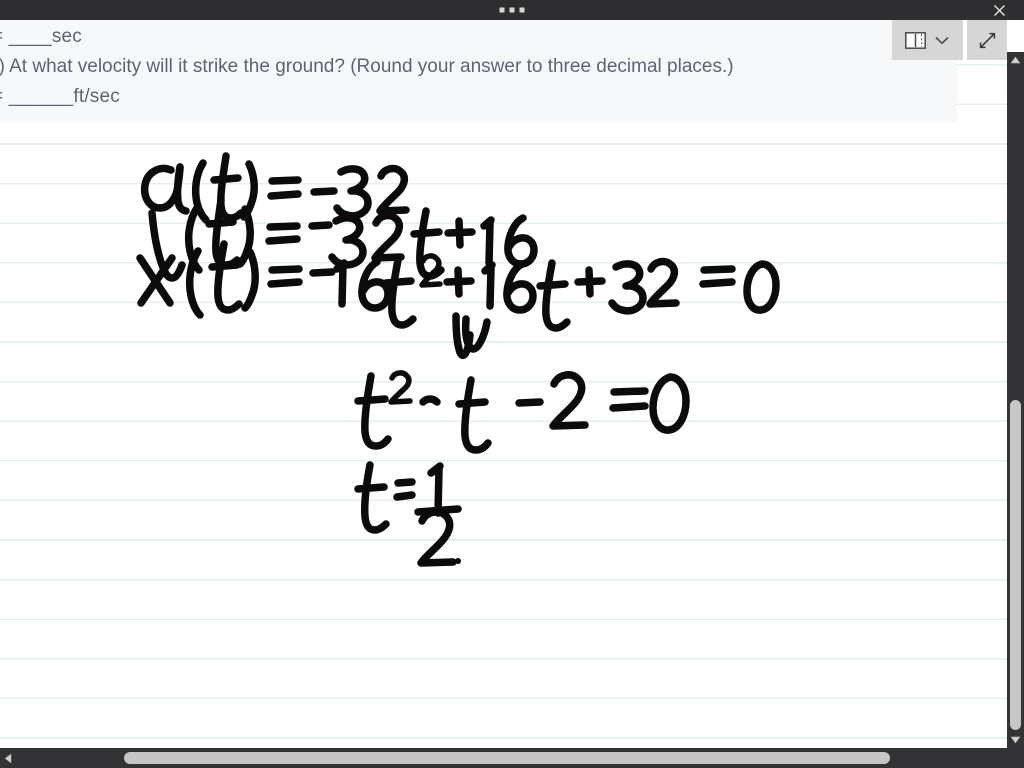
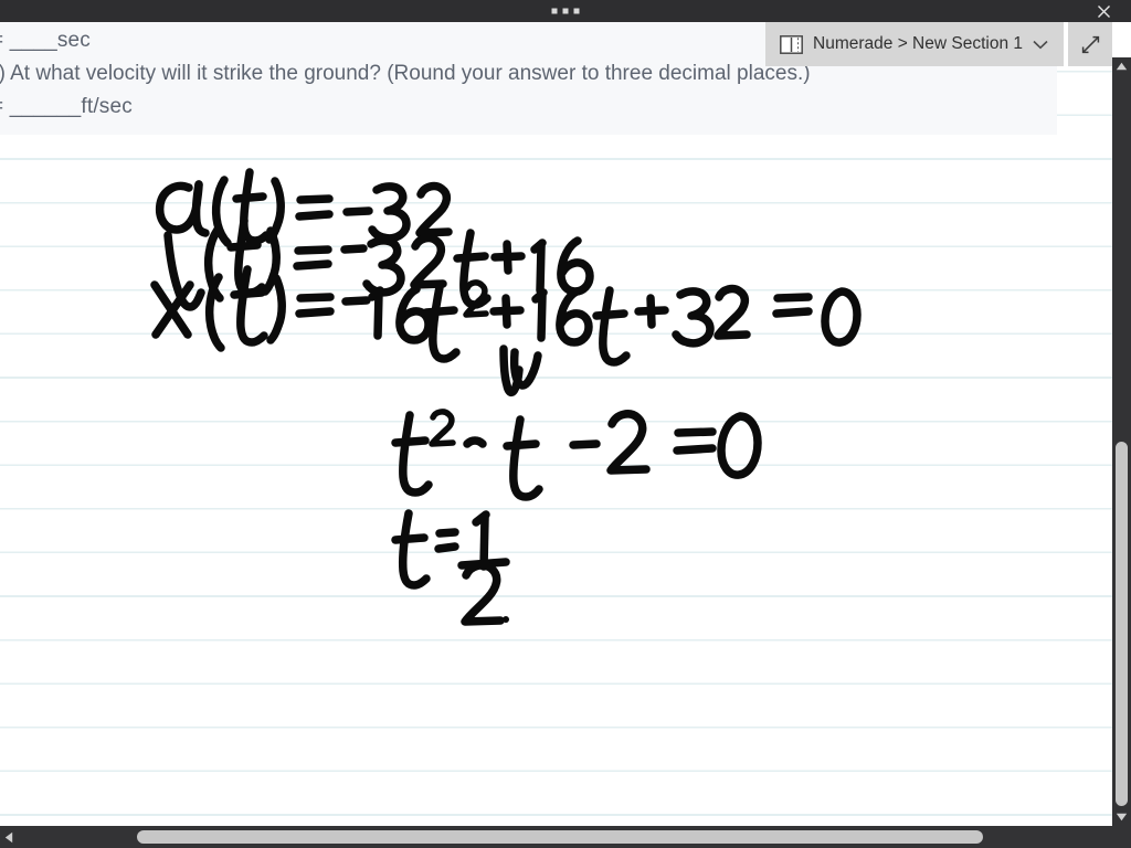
  ____sec
  ) At what velocity will it strike the ground? (Round your answer to three decimal places.)
  ______ft/sec
+ Numerade > New Section 1
